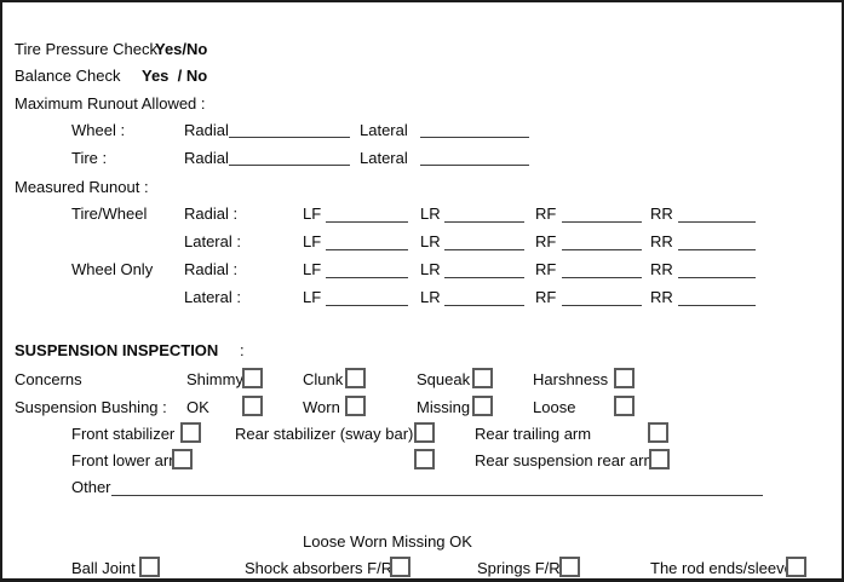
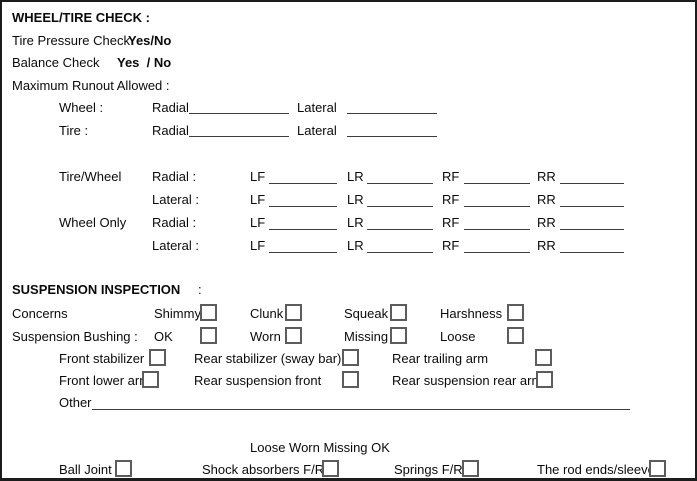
+ WHEEL/TIRE CHECK :
  Tire Pressure Check
  Yes/No
  Balance Check
  Yes / No
  Maximum Runout Allowed :
  Wheel :
  Radial
  Lateral
  Tire :
  Radial
  Lateral
- Measured Runout :
  Tire/Wheel
  Radial :
  LF
  LR
  RF
  RR
  Lateral :
  LF
  LR
  RF
  RR
  Wheel Only
  Radial :
  LF
  LR
  RF
  RR
  Lateral :
  LF
  LR
  RF
  RR
  SUSPENSION INSPECTION
  :
  Concerns
  Shimmy
  Clunk
  Squeak
  Harshness
  Suspension Bushing :
  OK
  Worn
  Missing
  Loose
  Front stabilizer
  Rear stabilizer (sway bar)
  Rear trailing arm
  Front lower ar
+ Rear suspension front
  Rear suspension rear ar
  Other
  Loose Worn Missing OK
  Ball Joint
  Shock absorbers F/R
  Springs F/R
  The rod ends/sleev
